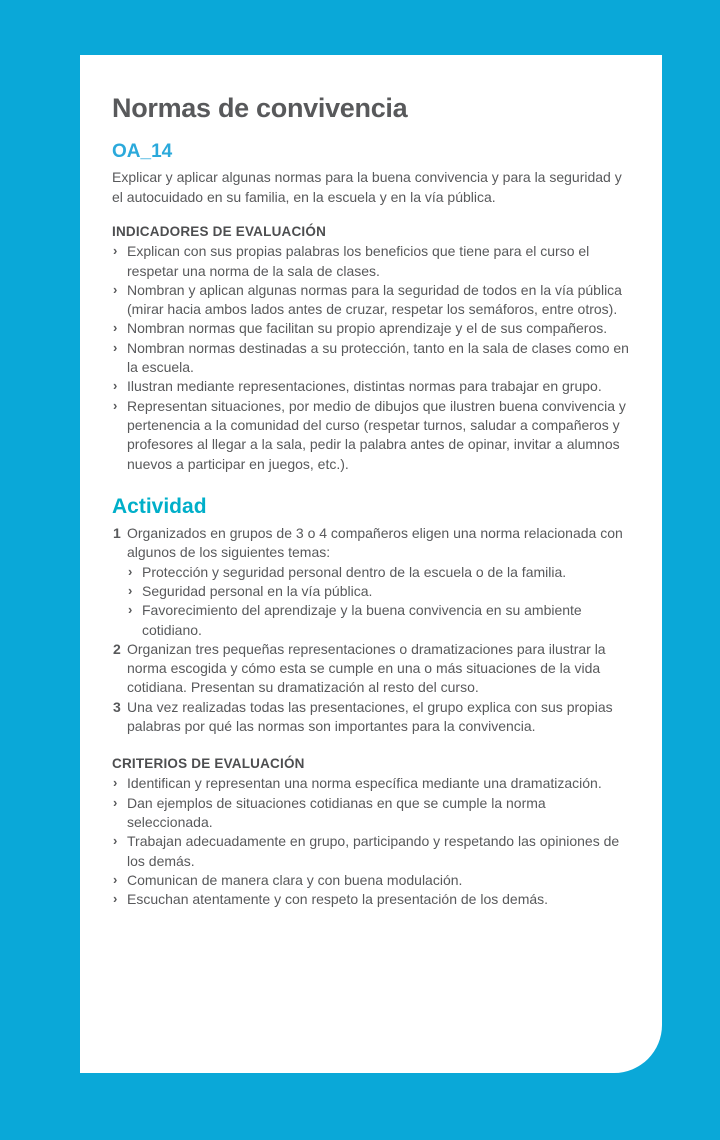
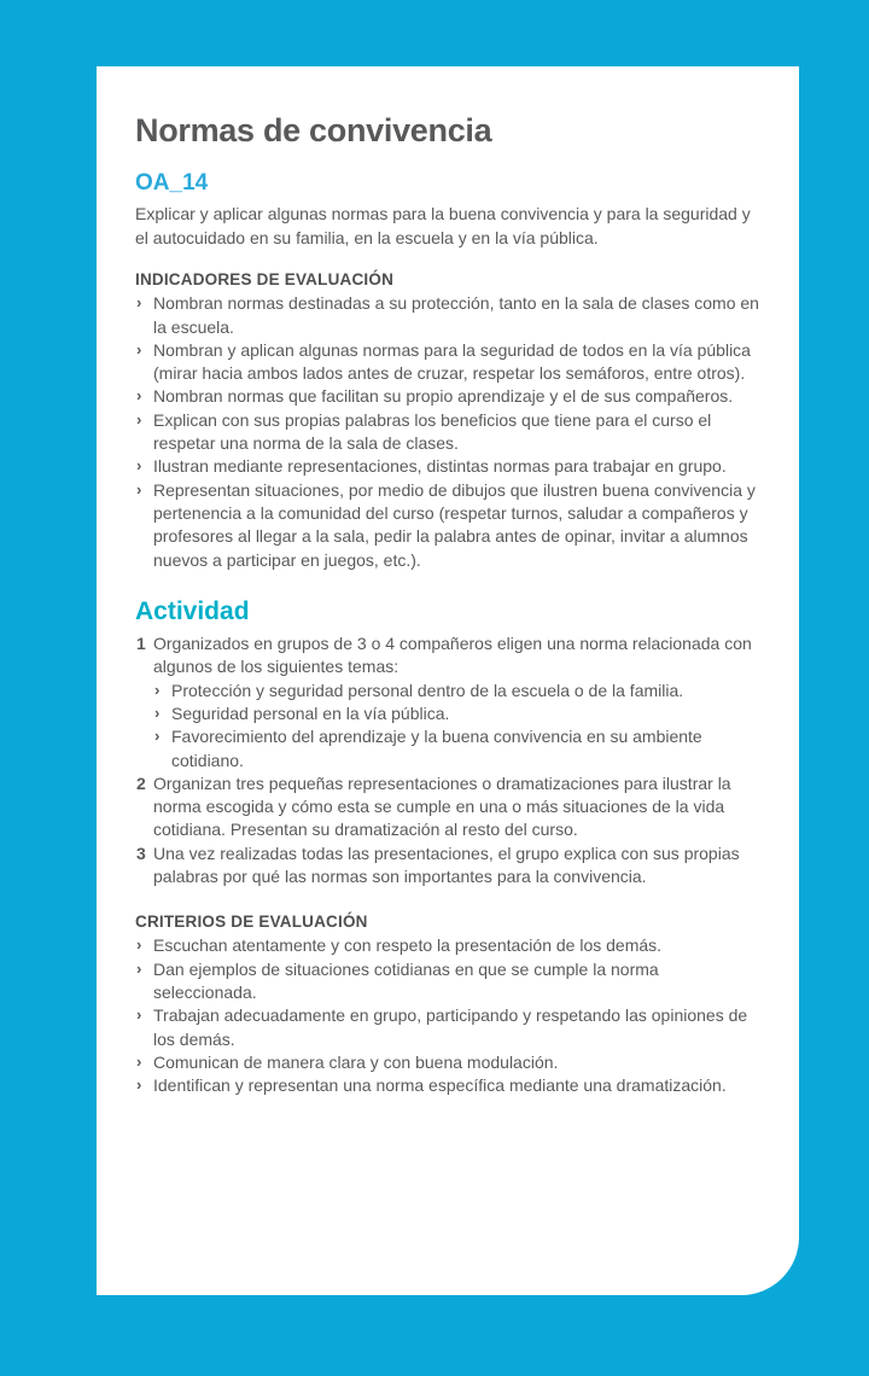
  Normas de convivencia
  OA_14
  Explicar y aplicar algunas normas para la buena convivencia y para la seguridad y el autocuidado en su familia, en la escuela y en la vía pública.
  INDICADORES DE EVALUACIÓN
  ›
- Explican con sus propias palabras los beneficios que tiene para el curso el respetar una norma de la sala de clases.
+ Nombran normas destinadas a su protección, tanto en la sala de clases como en la escuela.
  ›
  Nombran y aplican algunas normas para la seguridad de todos en la vía pública (mirar hacia ambos lados antes de cruzar, respetar los semáforos, entre otros).
  ›
  Nombran normas que facilitan su propio aprendizaje y el de sus compañeros.
  ›
- Nombran normas destinadas a su protección, tanto en la sala de clases como en la escuela.
+ Explican con sus propias palabras los beneficios que tiene para el curso el respetar una norma de la sala de clases.
  ›
  Ilustran mediante representaciones, distintas normas para trabajar en grupo.
  ›
  Representan situaciones, por medio de dibujos que ilustren buena convivencia y pertenencia a la comunidad del curso (respetar turnos, saludar a compañeros y profesores al llegar a la sala, pedir la palabra antes de opinar, invitar a alumnos nuevos a participar en juegos, etc.).
  Actividad
  1
  Organizados en grupos de 3 o 4 compañeros eligen una norma relacionada con algunos de los siguientes temas:
  ›
  Protección y seguridad personal dentro de la escuela o de la familia.
  ›
  Seguridad personal en la vía pública.
  ›
  Favorecimiento del aprendizaje y la buena convivencia en su ambiente cotidiano.
  2
  Organizan tres pequeñas representaciones o dramatizaciones para ilustrar la norma escogida y cómo esta se cumple en una o más situaciones de la vida cotidiana. Presentan su dramatización al resto del curso.
  3
  Una vez realizadas todas las presentaciones, el grupo explica con sus propias palabras por qué las normas son importantes para la convivencia.
  CRITERIOS DE EVALUACIÓN
  ›
- Identifican y representan una norma específica mediante una dramatización.
+ Escuchan atentamente y con respeto la presentación de los demás.
  ›
  Dan ejemplos de situaciones cotidianas en que se cumple la norma seleccionada.
  ›
  Trabajan adecuadamente en grupo, participando y respetando las opiniones de los demás.
  ›
  Comunican de manera clara y con buena modulación.
  ›
- Escuchan atentamente y con respeto la presentación de los demás.
+ Identifican y representan una norma específica mediante una dramatización.
